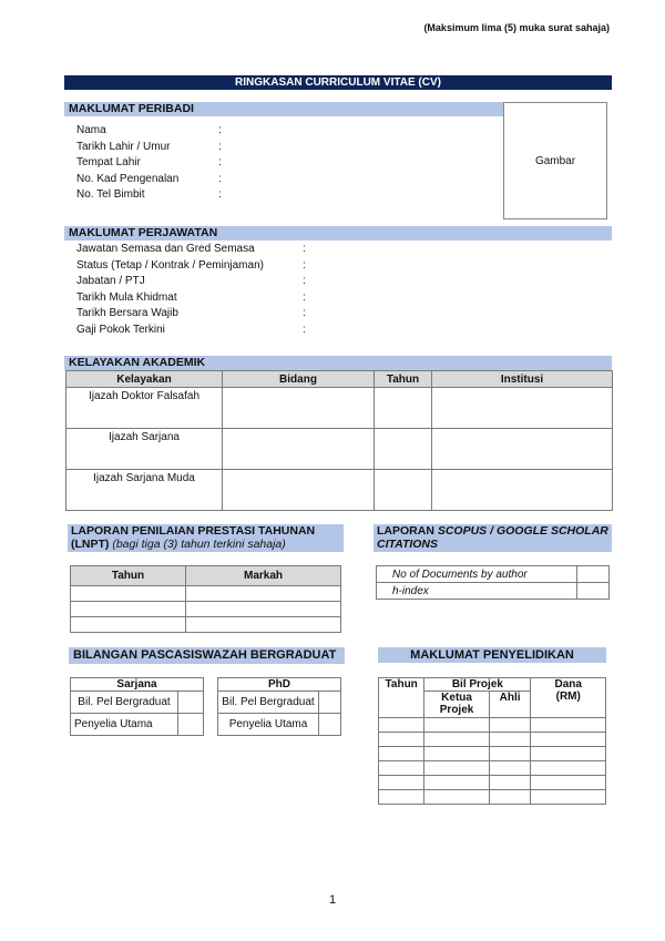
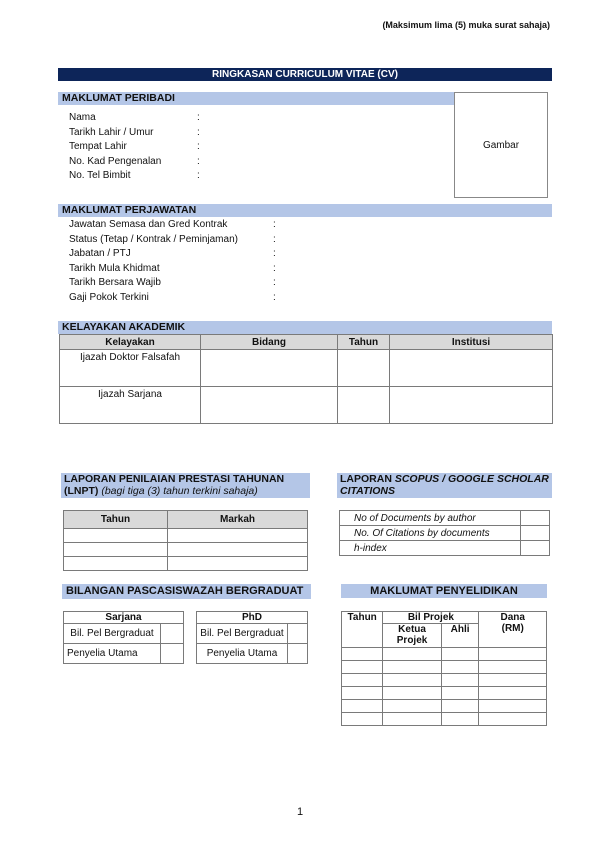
  (Maksimum lima (5) muka surat sahaja)
  RINGKASAN CURRICULUM VITAE (CV)
  MAKLUMAT PERIBADI
  Nama
  :
  Tarikh Lahir / Umur
  :
  Tempat Lahir
  :
  No. Kad Pengenalan
  :
  No. Tel Bimbit
  :
  Gambar
  MAKLUMAT PERJAWATAN
- Jawatan Semasa dan Gred Semasa
+ Jawatan Semasa dan Gred Kontrak
  :
  Status (Tetap / Kontrak / Peminjaman)
  :
  Jabatan / PTJ
  :
  Tarikh Mula Khidmat
  :
  Tarikh Bersara Wajib
  :
  Gaji Pokok Terkini
  :
  KELAYAKAN AKADEMIK
  Kelayakan	Bidang	Tahun	Institusi
  Ijazah Doktor Falsafah
  Ijazah Sarjana
- Ijazah Sarjana Muda
  LAPORAN PENILAIAN PRESTASI TAHUNAN
  (LNPT) (bagi tiga (3) tahun terkini sahaja)
  Tahun	Markah
  LAPORAN SCOPUS / GOOGLE SCHOLAR
  CITATIONS
  No of Documents by author
+ No. Of Citations by documents
  h-index
  BILANGAN PASCASISWAZAH BERGRADUAT
  Sarjana
  Bil. Pel Bergraduat
  Penyelia Utama
  PhD
  Bil. Pel Bergraduat
  Penyelia Utama
  MAKLUMAT PENYELIDIKAN
  Tahun	Bil Projek	Dana (RM)
  Ketua Projek	Ahli
  1
